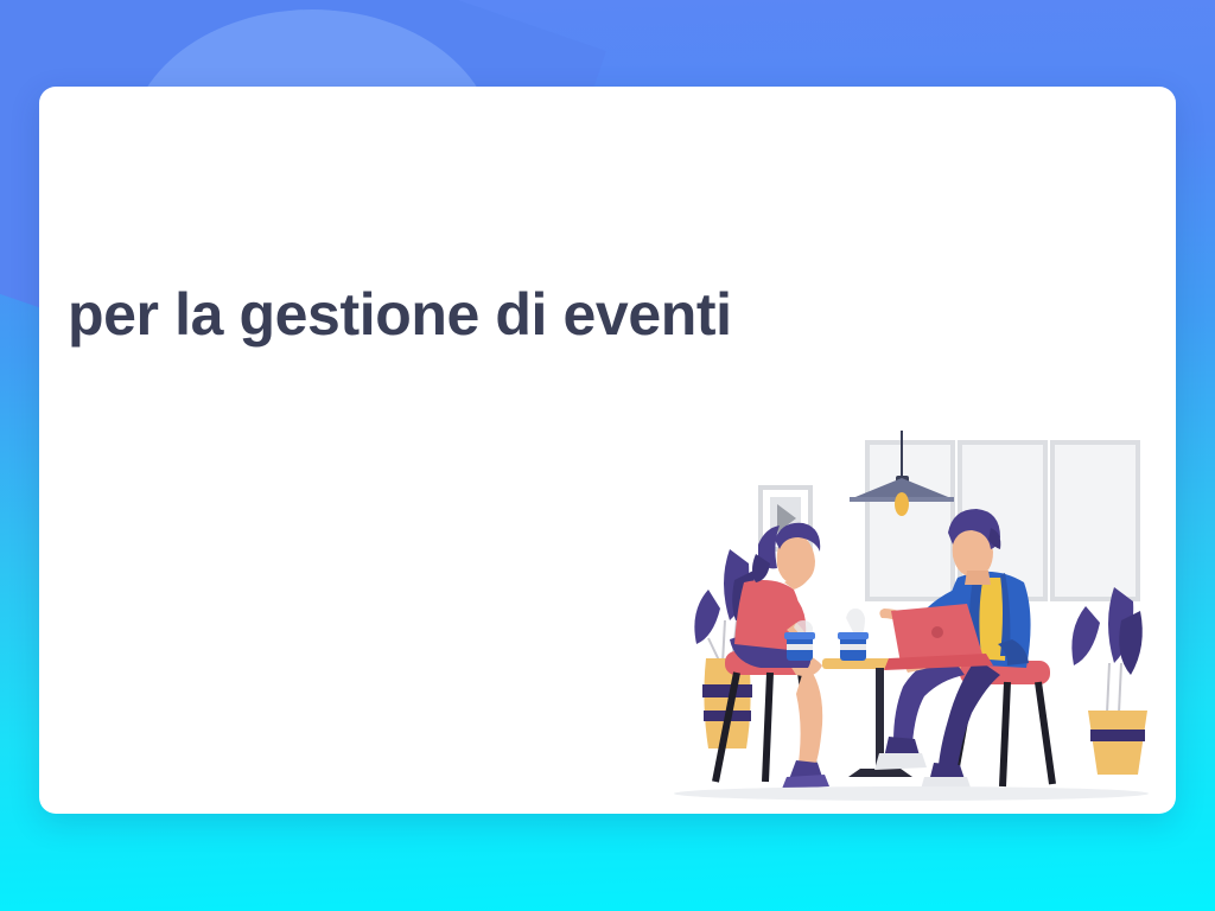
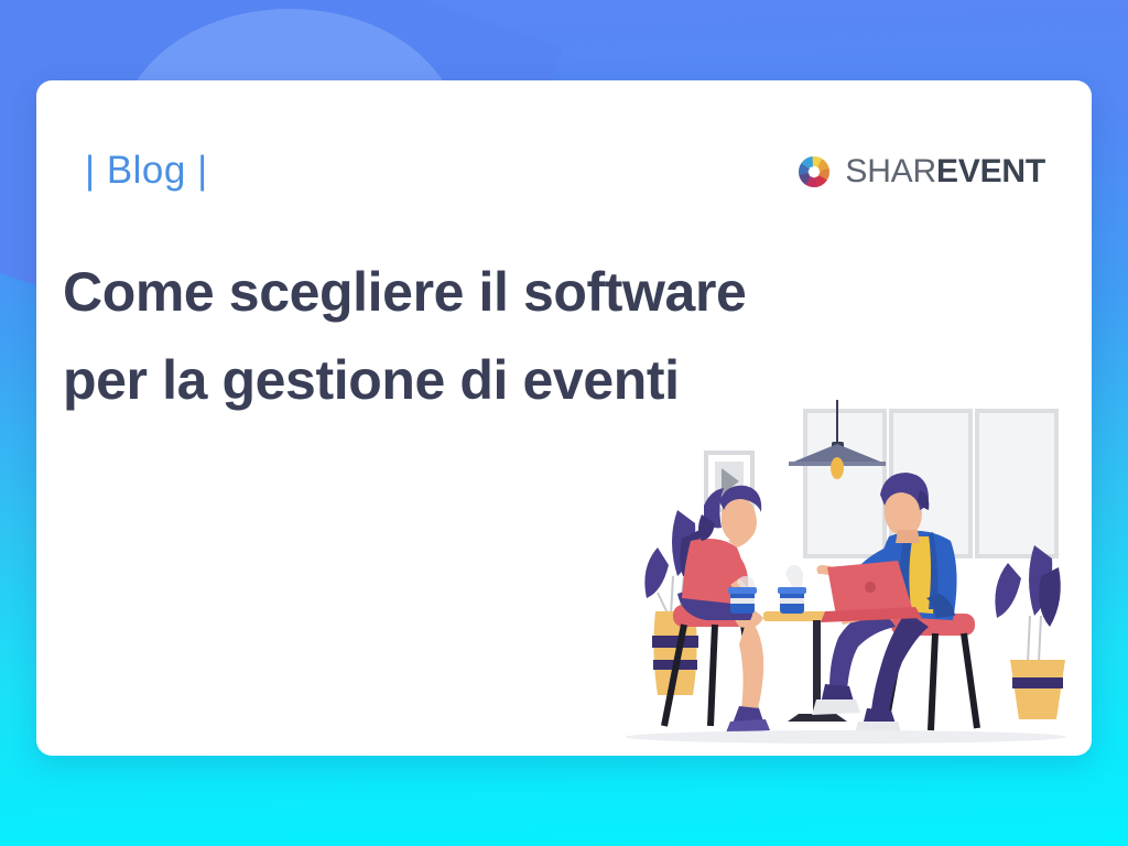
+ | Blog |
+ SHAREVENT
+ Come scegliere il software
  per la gestione di eventi
